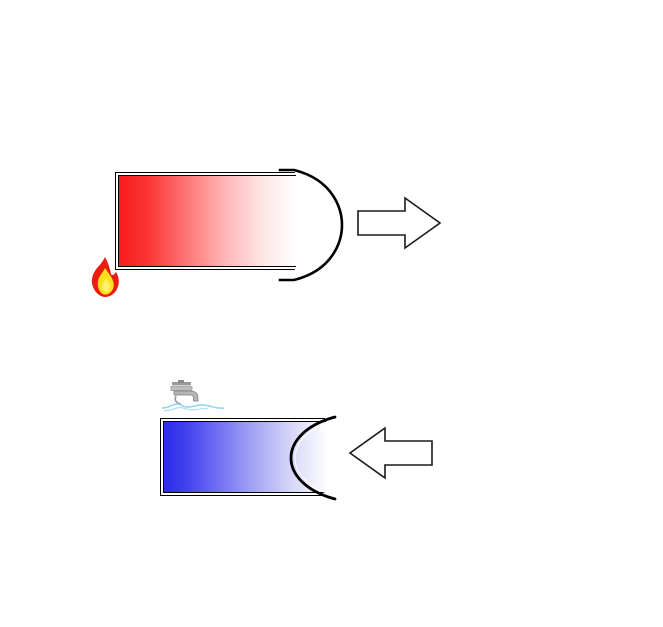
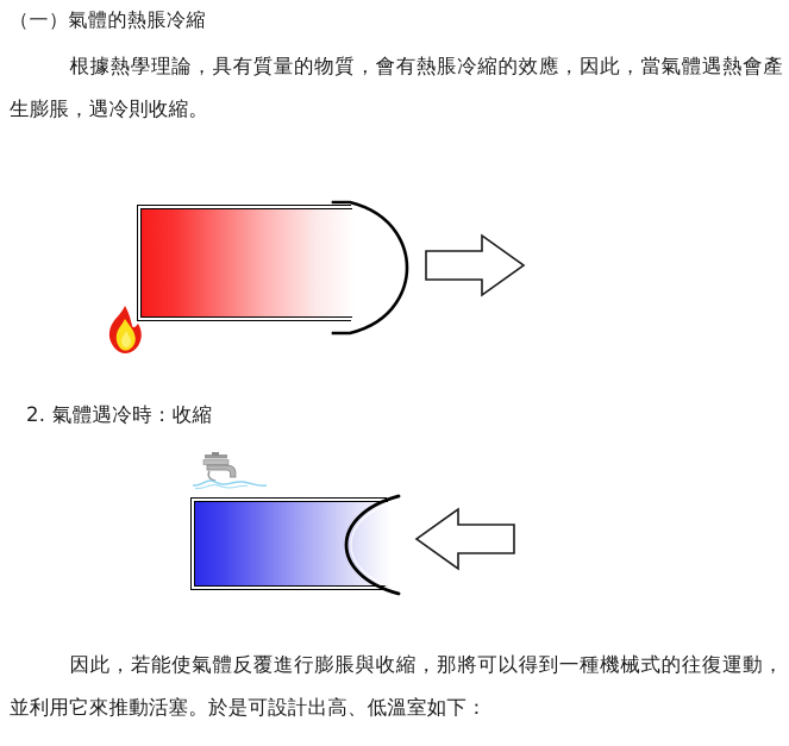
+ （一）氣體的熱脹冷縮
+ 根據熱學理論，具有質量的物質，會有熱脹冷縮的效應，因此，當氣體遇熱會產生膨脹，遇冷則收縮。
+ 2. 氣體遇冷時：收縮
+ 因此，若能使氣體反覆進行膨脹與收縮，那將可以得到一種機械式的往復運動，並利用它來推動活塞。於是可設計出高、低溫室如下：
